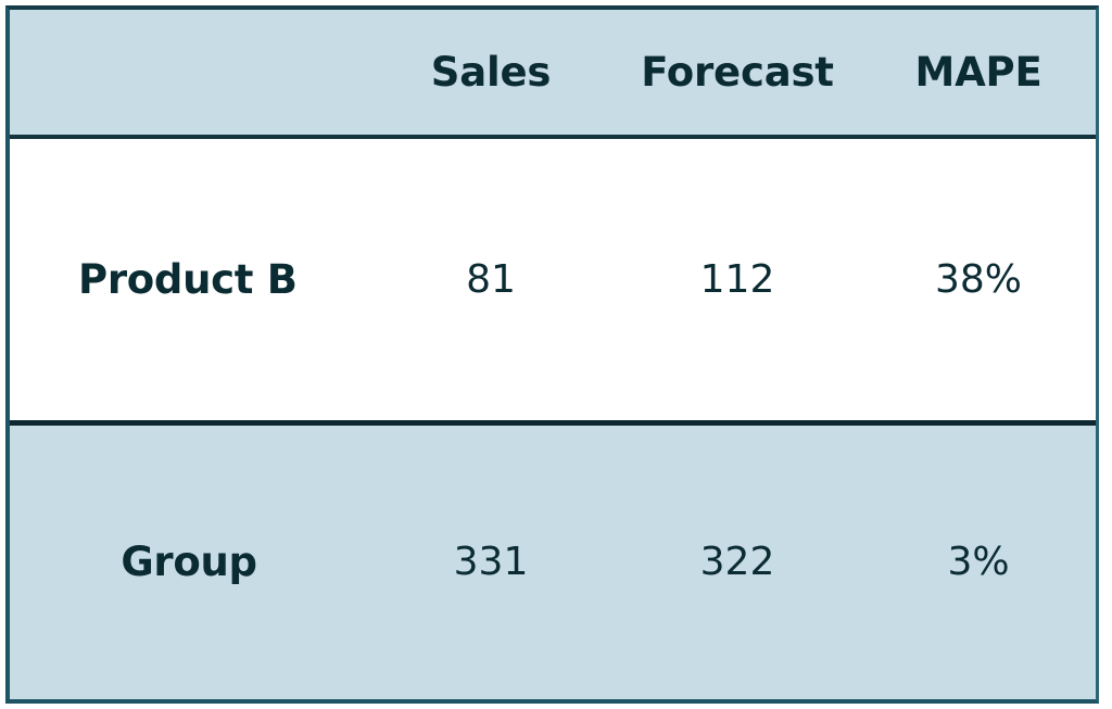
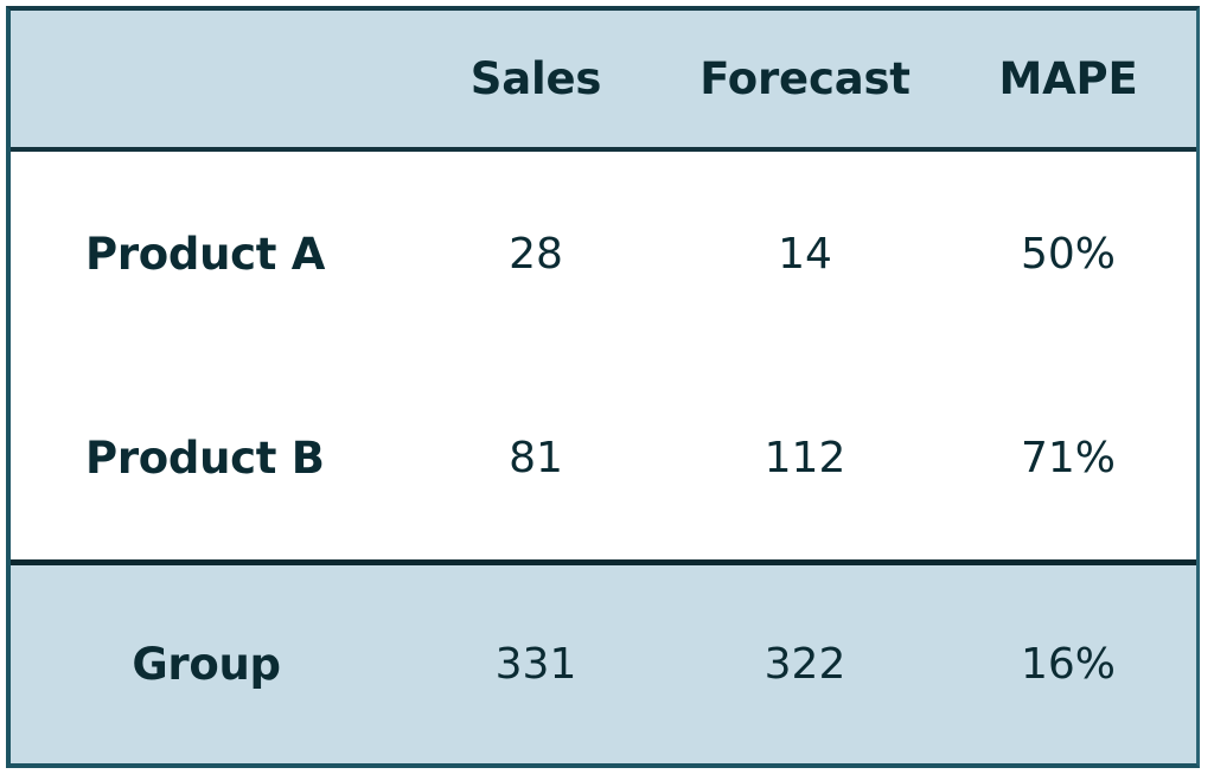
  	Sales	Forecast	MAPE
+ Product A	28	14	50%
- Product B	81	112	38%
+ Product B	81	112	71%
- Group	331	322	3%
+ Group	331	322	16%
